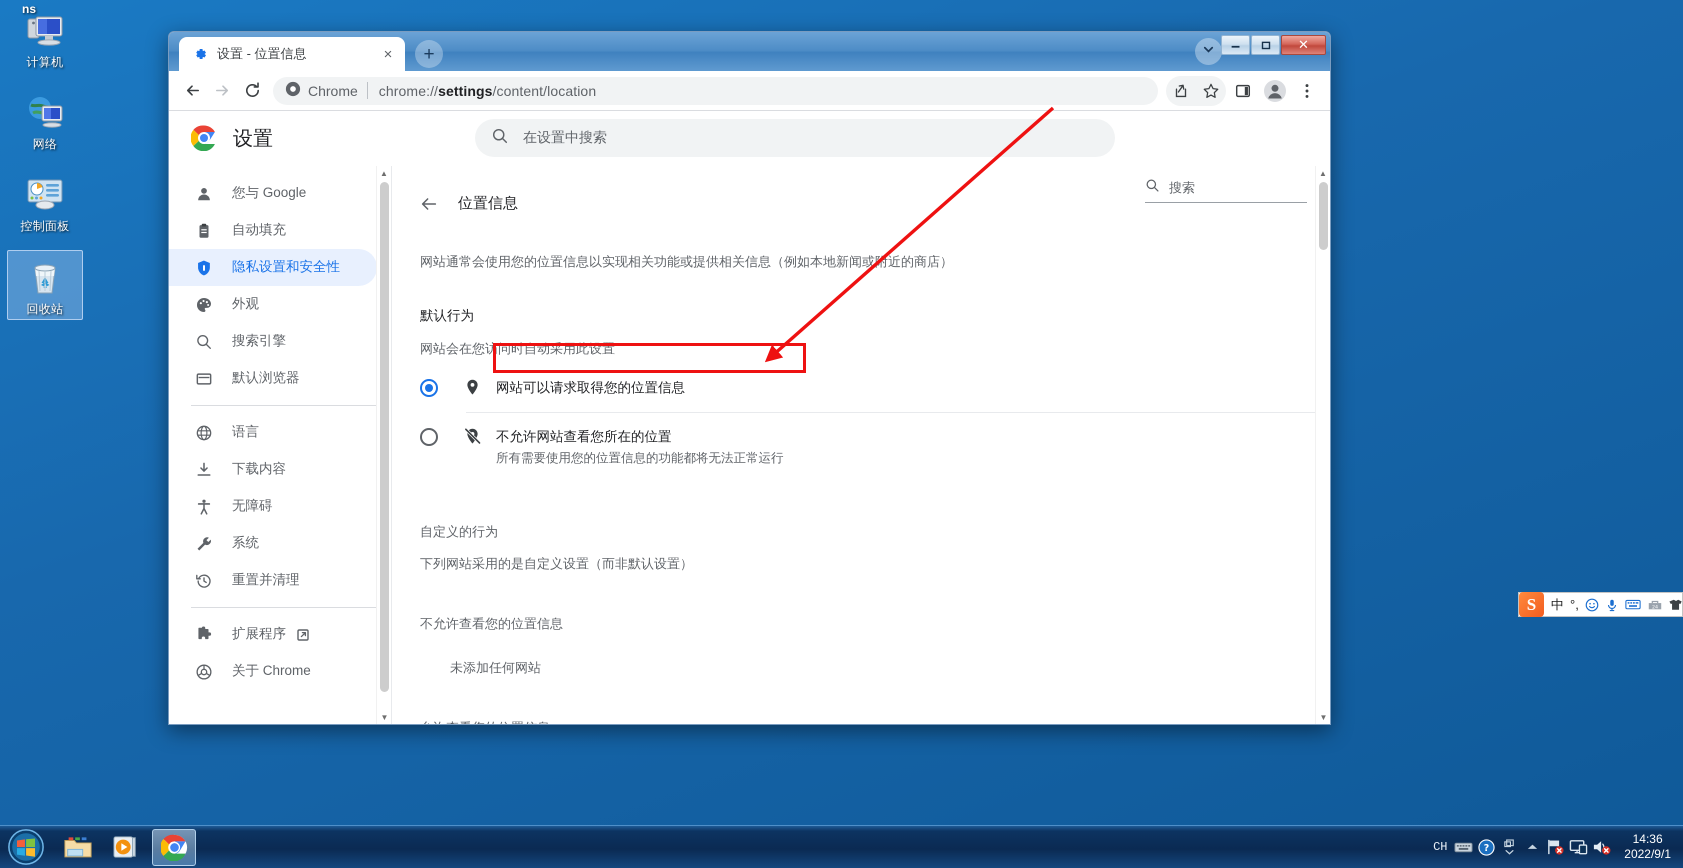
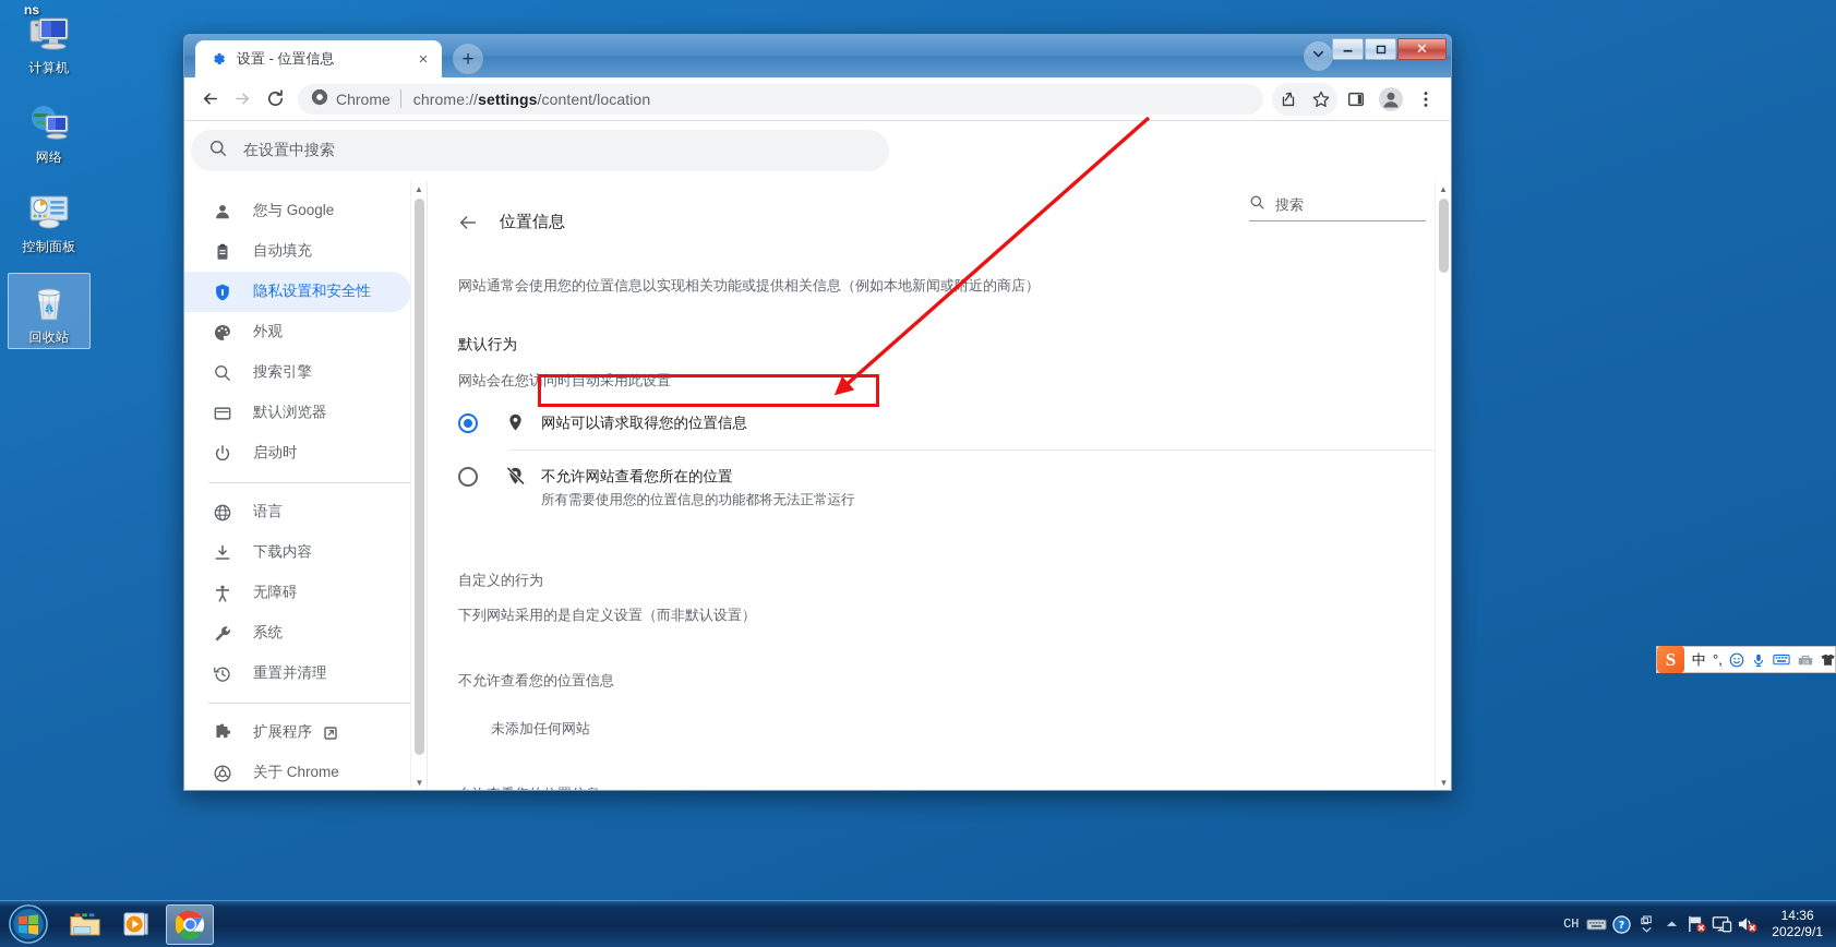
  ns
  计算机
  网络
  控制面板
  回收站
  设置 - 位置信息
  ×
  +
  ✕
  Chrome
  chrome://settings/content/location
- 设置
  在设置中搜索
  您与 Google
  自动填充
  隐私设置和安全性
  外观
  搜索引擎
  默认浏览器
+ 启动时
  语言
  下载内容
  无障碍
  系统
  重置并清理
  扩展程序
  关于 Chrome
  ▲
  ▼
  位置信息
  搜索
  网站通常会使用您的位置信息以实现相关功能或提供相关信息（例如本地新闻或近的商店）
  默认行为
  网站会在您访问时自动采用此设置
  网站可以请求取得您的位置信息
  不允许网站查看您所在的位置
  所有需要使用您的位置信息的功能都将无法正常运行
  自定义的行为
  下列网站采用的是自定义设置（而非默认设置）
  不允许查看您的位置信息
  未添加任何网站
  ▲
  ▼
  S
  中
  °,
  CH
  ?
  14:36
  2022/9/1
